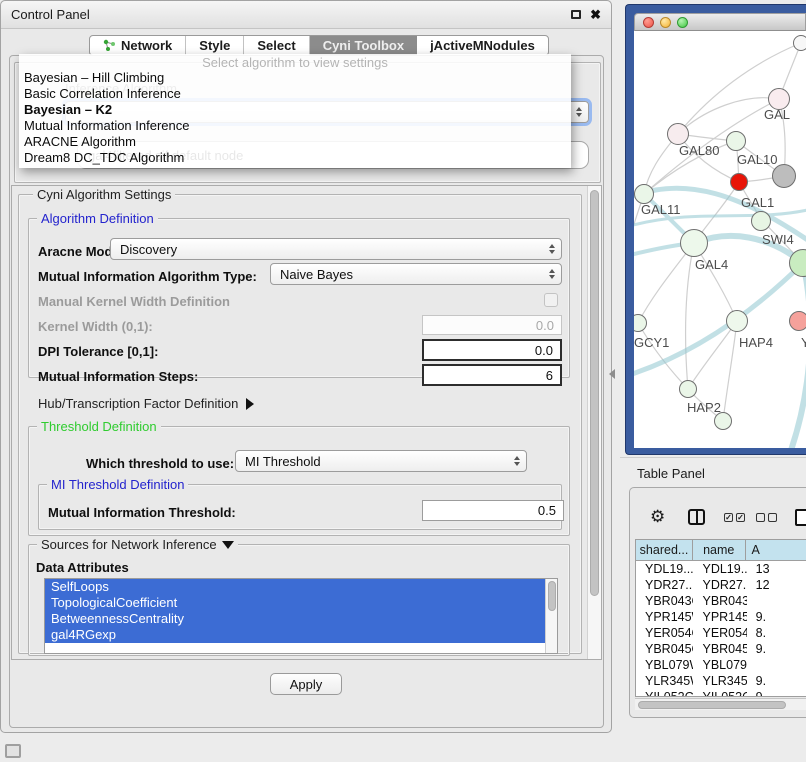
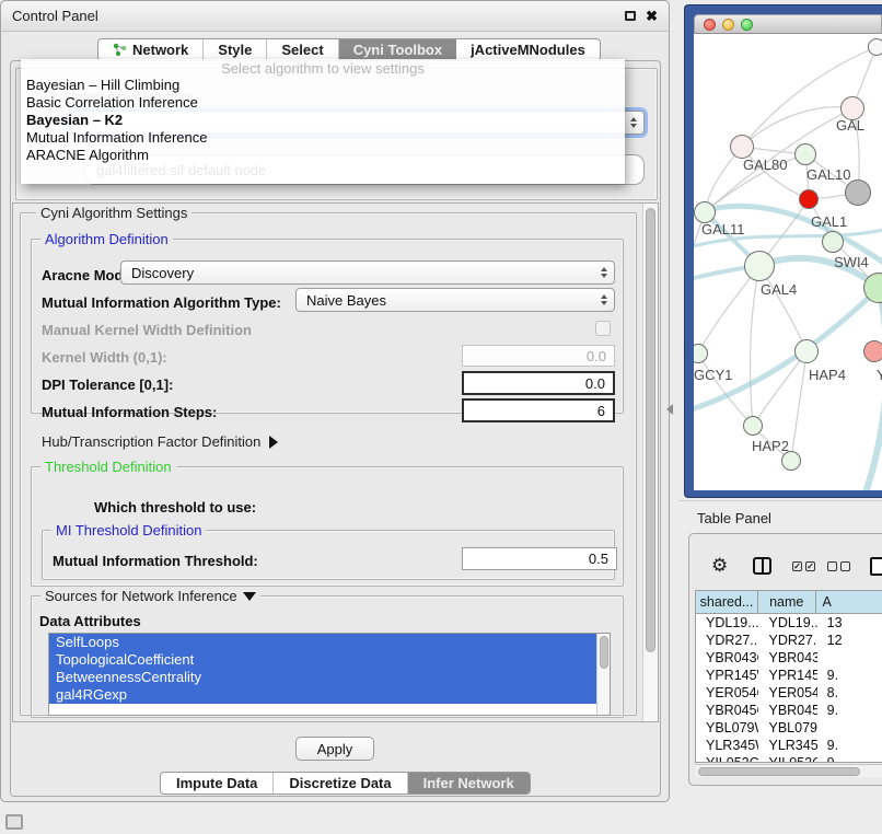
  Control Panel
  ✖
  Network
  Style
  Select
  Cyni Toolbox
  jActiveMNodules
  Inference Algorithm
  gal4filtered.sif default node
  Select algorithm to view settings
  Bayesian – Hill Climbing
  Basic Correlation Inference
  Bayesian – K2
  Mutual Information Inference
  ARACNE Algorithm
- Dream8 DC_TDC Algorithm
  Cyni Algorithm Settings
  Algorithm Definition
  Aracne Mod
  Discovery
  Mutual Information Algorithm Type:
  Naive Bayes
  Manual Kernel Width Definition
  Kernel Width (0,1):
  0.0
  DPI Tolerance [0,1]:
  0.0
  Mutual Information Steps:
  6
  Hub/Transcription Factor Definition
  Threshold Definition
  Which threshold to use:
- MI Threshold
  MI Threshold Definition
  Mutual Information Threshold:
  0.5
  Sources for Network Inference
  Data Attributes
  SelfLoops
  TopologicalCoefficient
  BetweennessCentrality
  gal4RGexp
  Apply
+ Impute Data
+ Discretize Data
+ Infer Network
  GAL
  GAL80
  GAL10
  GAL1
  GAL11
  SWI4
  GAL4
  GCY1
  HAP4
  Y
  HAP2
  Table Panel
  ⚙
  ✓
  ✓
  shared...
  name
  A
  YDL19...
  YDL19..
  13
  YDR27..
  YDR27.
  12
  YBR043
  YBR043
  YPR145
  YPR145
  9.
  YER054
  YER054
  8.
  YBR045
  YBR045
  9.
  YBL079
  YBL079
  YLR345
  YLR345
  9.
